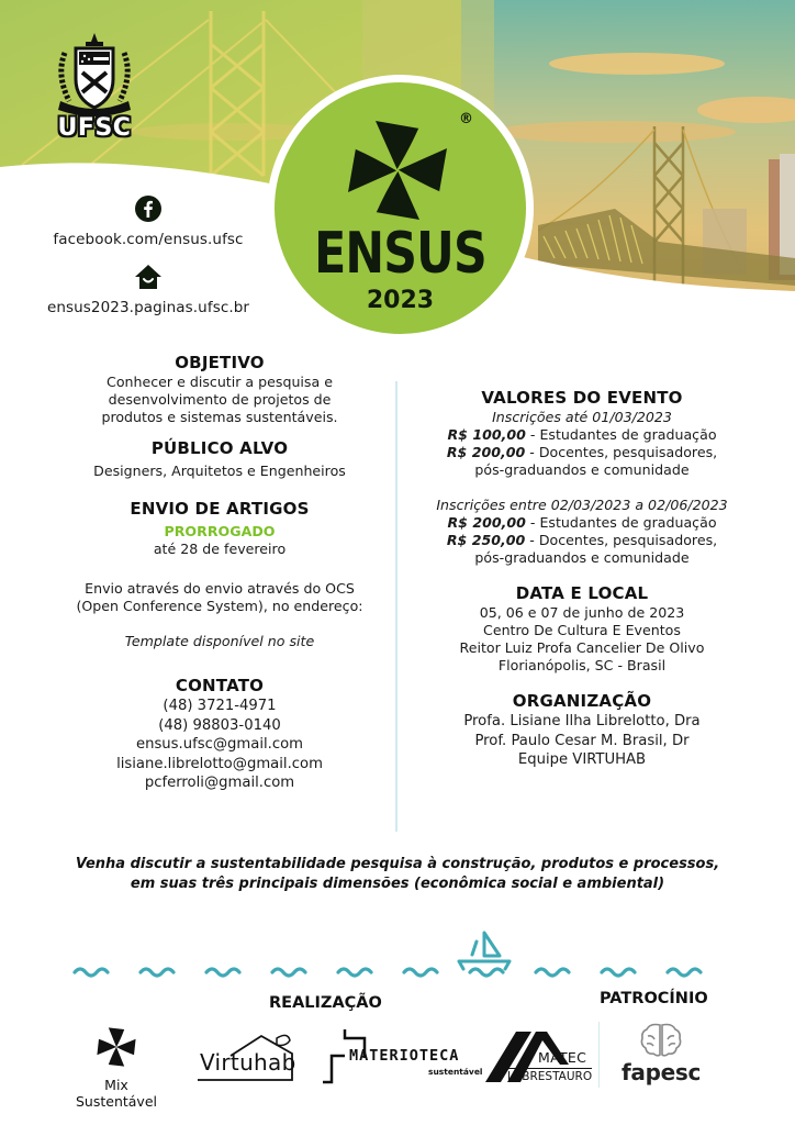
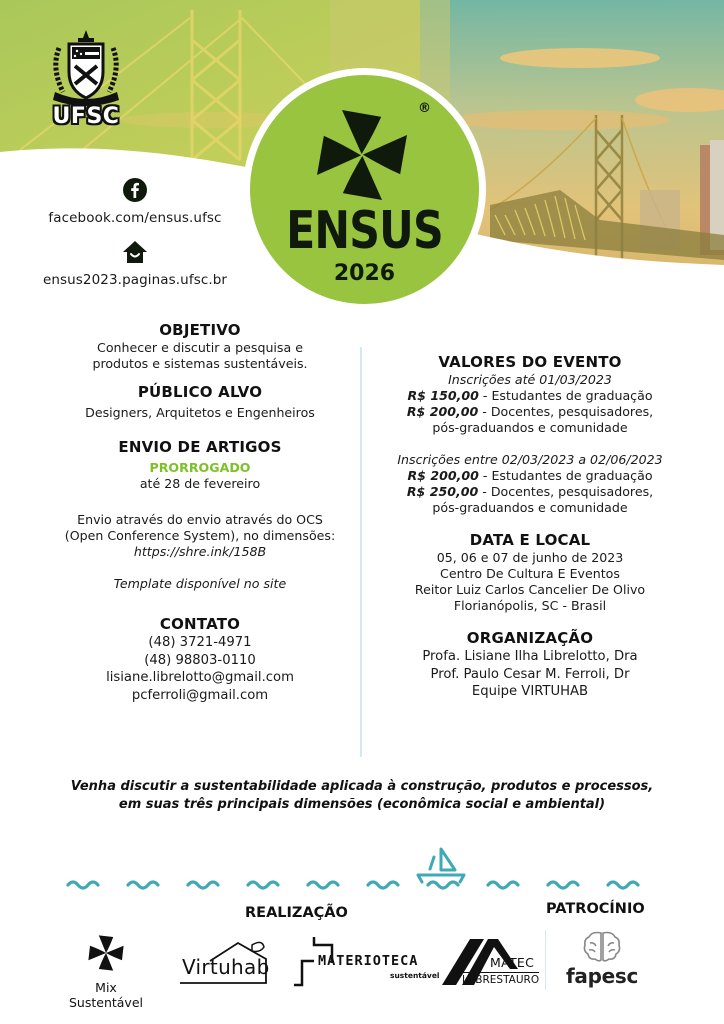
  UFSC
  facebook.com/ensus.ufsc
  ensus2023.paginas.ufsc.br
  ®
  ENSUS
- 2023
+ 2026
  OBJETIVO
  Conhecer e discutir a pesquisa e
- desenvolvimento de projetos de
  produtos e sistemas sustentáveis.
  PÚBLICO ALVO
  Designers, Arquitetos e Engenheiros
  ENVIO DE ARTIGOS
  PRORROGADO
  até 28 de fevereiro
  Envio através do envio através do OCS
- (Open Conference System), no endereço:
+ (Open Conference System), no dimensões:
+ https://shre.ink/158B
  Template disponível no site
  CONTATO
  (48) 3721-4971
- (48) 98803-0140
+ (48) 98803-0110
- ensus.ufsc@gmail.com
  lisiane.librelotto@gmail.com
  pcferroli@gmail.com
  VALORES DO EVENTO
  Inscrições até 01/03/2023
- R$ 100,00 - Estudantes de graduação
+ R$ 150,00 - Estudantes de graduação
  R$ 200,00 - Docentes, pesquisadores,
  pós-graduandos e comunidade
  Inscrições entre 02/03/2023 a 02/06/2023
  R$ 200,00 - Estudantes de graduação
  R$ 250,00 - Docentes, pesquisadores,
  pós-graduandos e comunidade
  DATA E LOCAL
  05, 06 e 07 de junho de 2023
  Centro De Cultura E Eventos
- Reitor Luiz Profa Cancelier De Olivo
+ Reitor Luiz Carlos Cancelier De Olivo
  Florianópolis, SC - Brasil
  ORGANIZAÇÃO
  Profa. Lisiane Ilha Librelotto, Dra
- Prof. Paulo Cesar M. Brasil, Dr
+ Prof. Paulo Cesar M. Ferroli, Dr
  Equipe VIRTUHAB
- Venha discutir a sustentabilidade pesquisa à construção, produtos e processos,
+ Venha discutir a sustentabilidade aplicada à construção, produtos e processos,
  em suas três principais dimensões (econômica social e ambiental)
  REALIZAÇÃO
  PATROCÍNIO
  Mix Sustentável
  Virtuhab
  MATERIOTECA
  sustentável
  MATEC
  LABRESTAURO
  fapesc
